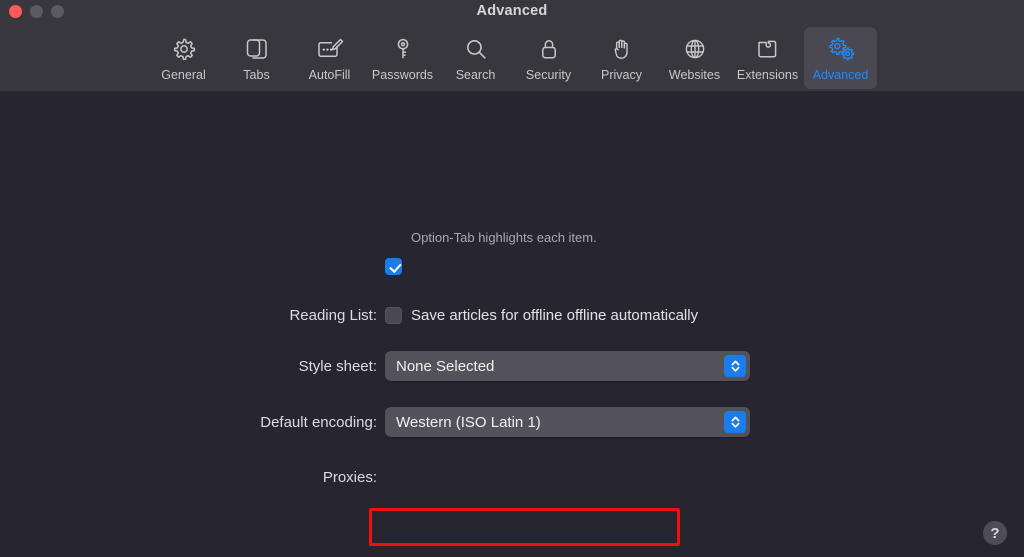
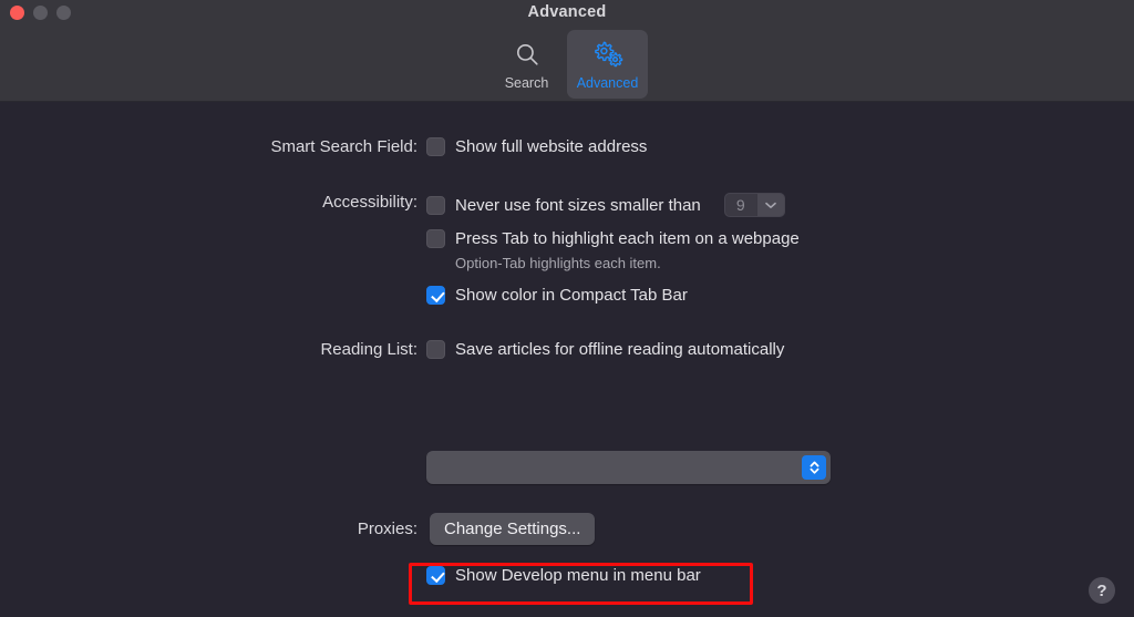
  Advanced
- General
- Tabs
- AutoFill
- Passwords
  Search
- Security
- Privacy
- Websites
- Extensions
  Advanced
+ Smart Search Field:
+ Show full website address
+ Accessibility:
+ Never use font sizes smaller than
+ 9
+ Press Tab to highlight each item on a webpage
  Option-Tab highlights each item.
+ Show color in Compact Tab Bar
  Reading List:
- Save articles for offline offline automatically
+ Save articles for offline reading automatically
- Style sheet:
- None Selected
- Default encoding:
- Western (ISO Latin 1)
  Proxies:
+ Change Settings...
+ Show Develop menu in menu bar
  ?
